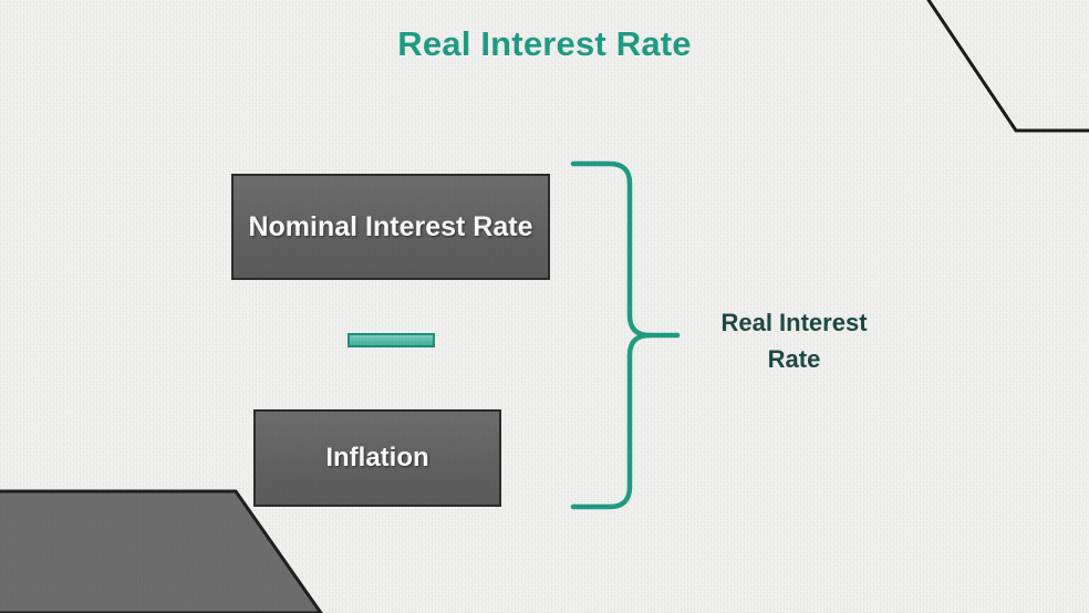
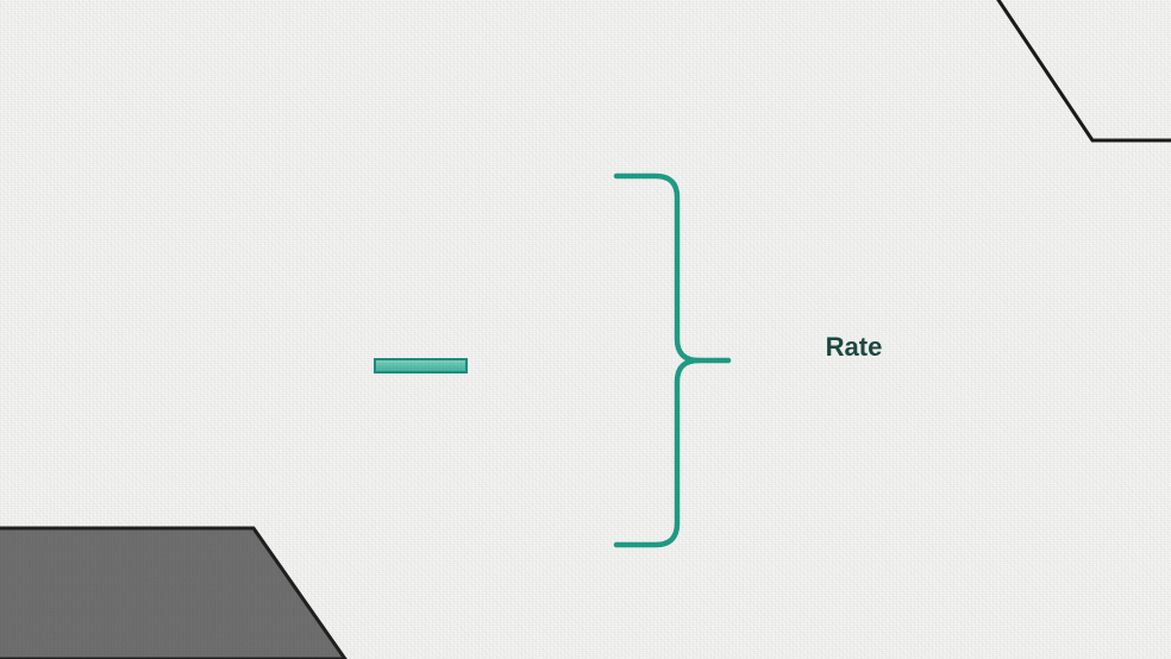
- Real Interest Rate
- Nominal Interest Rate
- Inflation
- Real Interest
  Rate
